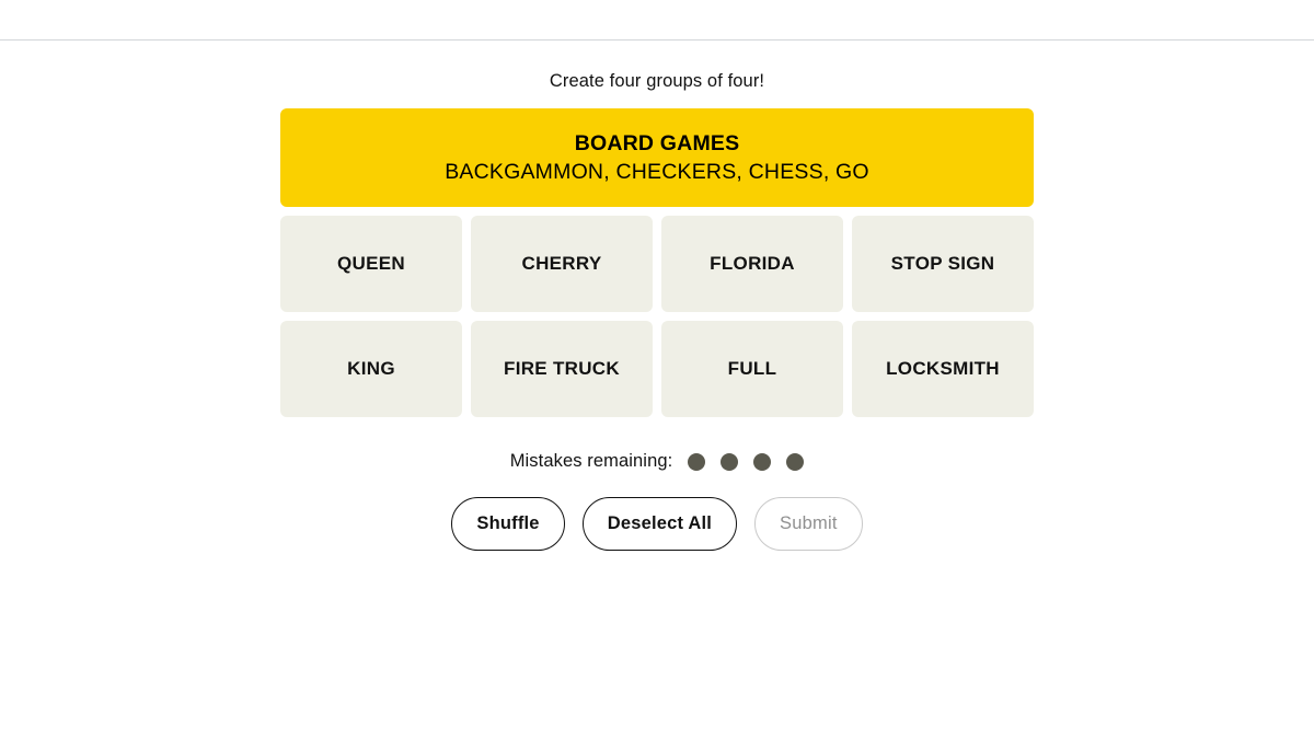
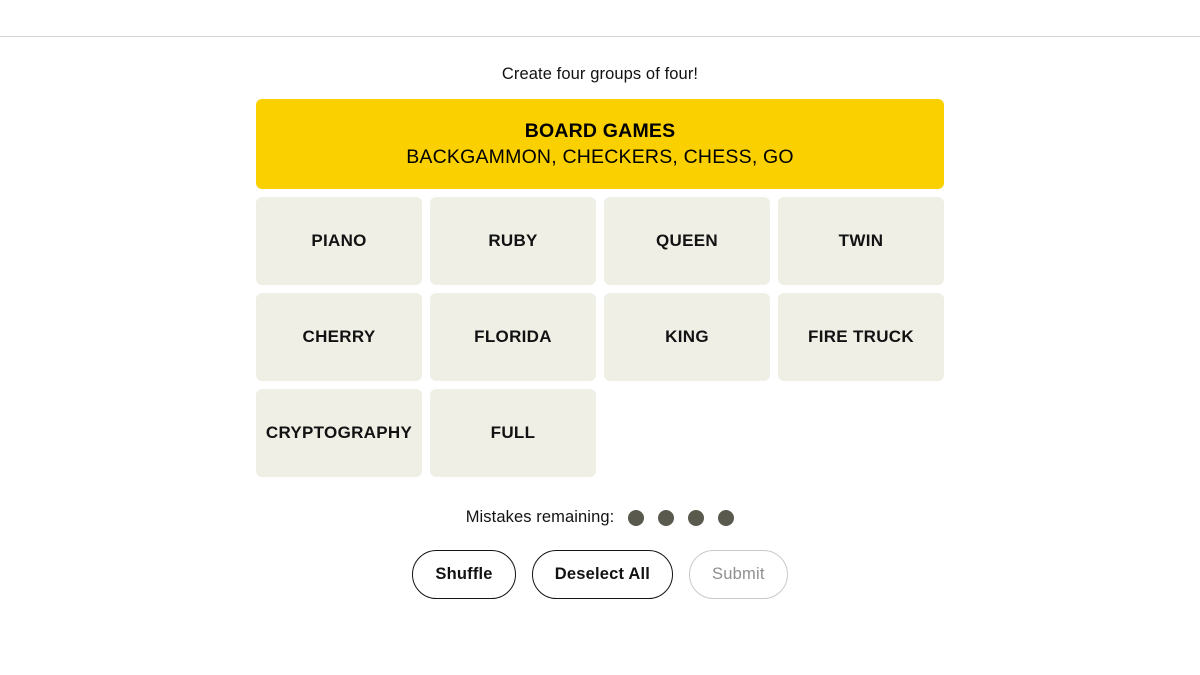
  Create four groups of four!
  BOARD GAMES
  BACKGAMMON, CHECKERS, CHESS, GO
+ PIANO
+ RUBY
  QUEEN
+ TWIN
  CHERRY
  FLORIDA
- STOP SIGN
  KING
  FIRE TRUCK
+ CRYPTOGRAPHY
  FULL
- LOCKSMITH
  Mistakes remaining:
  Shuffle
  Deselect All
  Submit
